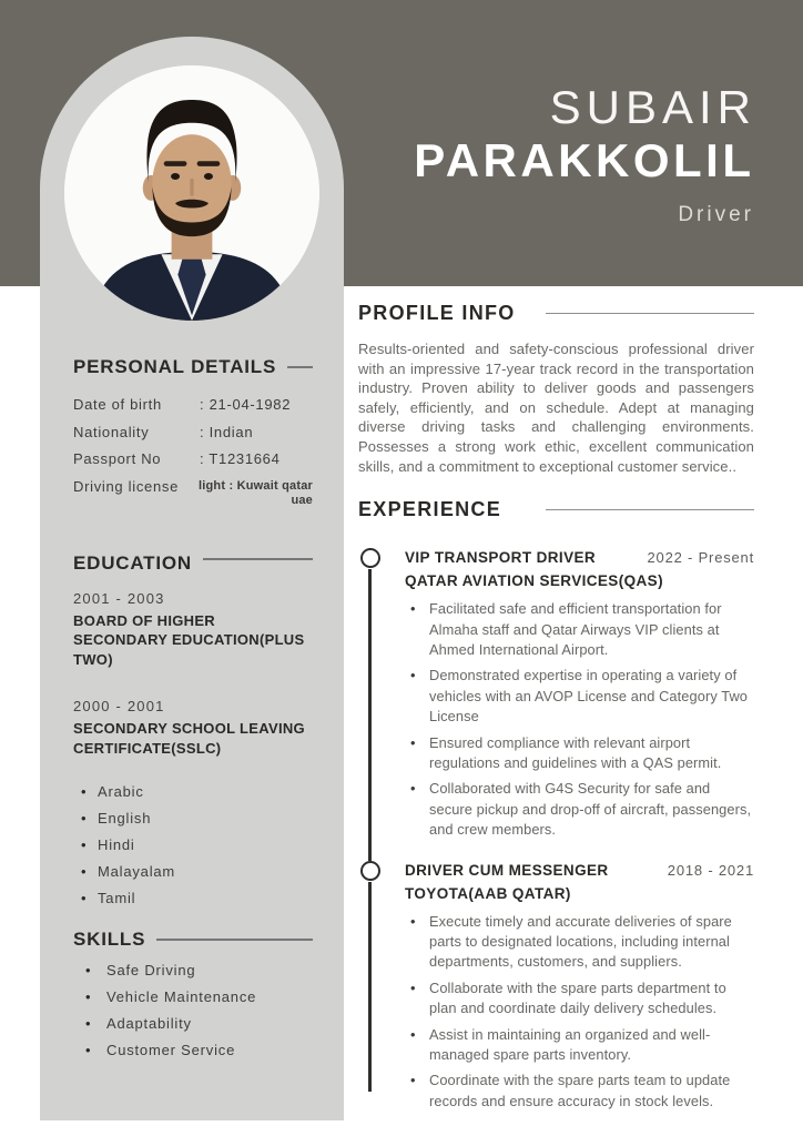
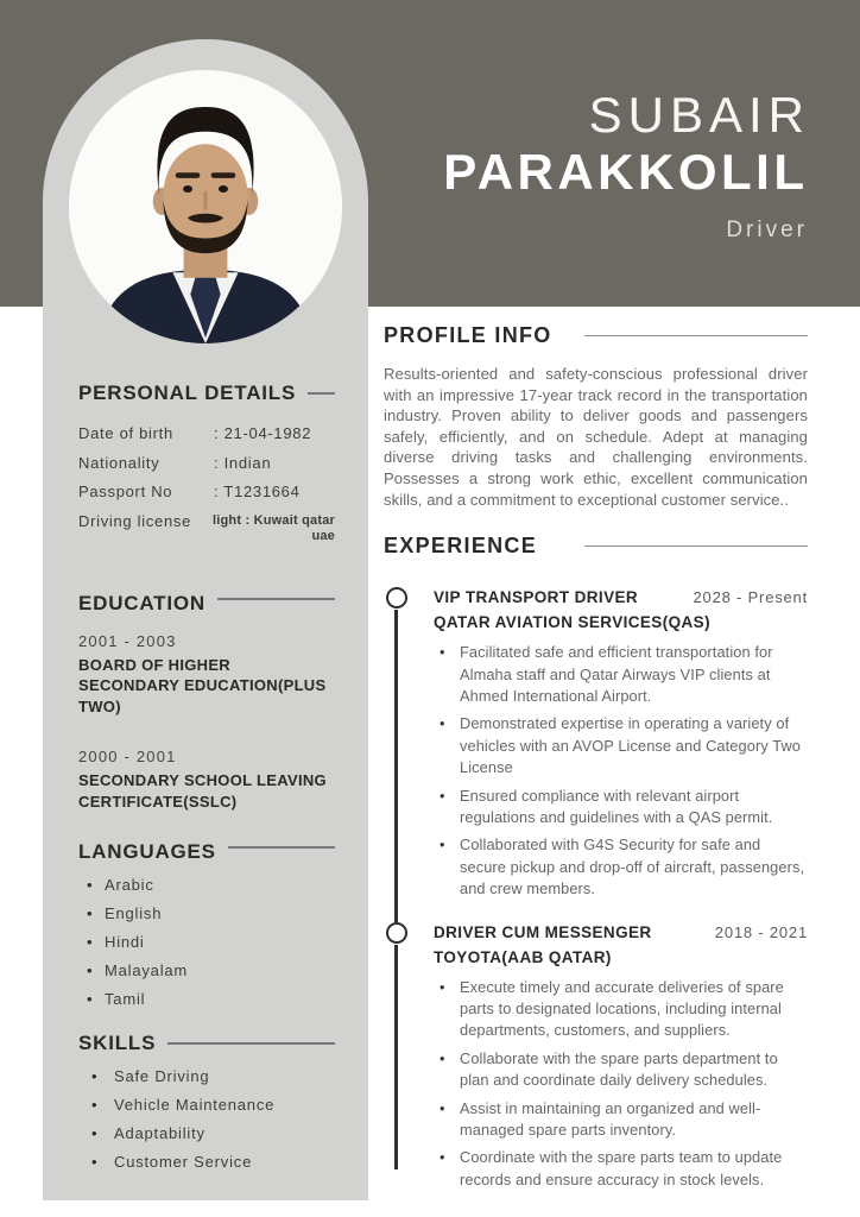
  SUBAIR
  PARAKKOLIL
  Driver
  PERSONAL DETAILS
  Date of birth
  : 21-04-1982
  Nationality
  : Indian
  Passport No
  : T1231664
  Driving license
  light : Kuwait qatar
  uae
  EDUCATION
  2001 - 2003
  BOARD OF HIGHER SECONDARY EDUCATION(PLUS TWO)
  2000 - 2001
  SECONDARY SCHOOL LEAVING CERTIFICATE(SSLC)
+ LANGUAGES
  Arabic
  English
  Hindi
  Malayalam
  Tamil
  SKILLS
  Safe Driving
  Vehicle Maintenance
  Adaptability
  Customer Service
  PROFILE INFO
  Results-oriented and safety-conscious professional driver with an impressive 17-year track record in the transportation industry. Proven ability to deliver goods and passengers safely, efficiently, and on schedule. Adept at managing diverse driving tasks and challenging environments. Possesses a strong work ethic, excellent communication skills, and a commitment to exceptional customer service..
  EXPERIENCE
  VIP TRANSPORT DRIVER
- 2022 - Present
+ 2028 - Present
  QATAR AVIATION SERVICES(QAS)
  Facilitated safe and efficient transportation for Almaha staff and Qatar Airways VIP clients at Ahmed International Airport.
  Demonstrated expertise in operating a variety of vehicles with an AVOP License and Category Two License
  Ensured compliance with relevant airport regulations and guidelines with a QAS permit.
  Collaborated with G4S Security for safe and secure pickup and drop-off of aircraft, passengers, and crew members.
  DRIVER CUM MESSENGER
  2018 - 2021
  TOYOTA(AAB QATAR)
  Execute timely and accurate deliveries of spare parts to designated locations, including internal departments, customers, and suppliers.
  Collaborate with the spare parts department to plan and coordinate daily delivery schedules.
  Assist in maintaining an organized and well-managed spare parts inventory.
  Coordinate with the spare parts team to update records and ensure accuracy in stock levels.
